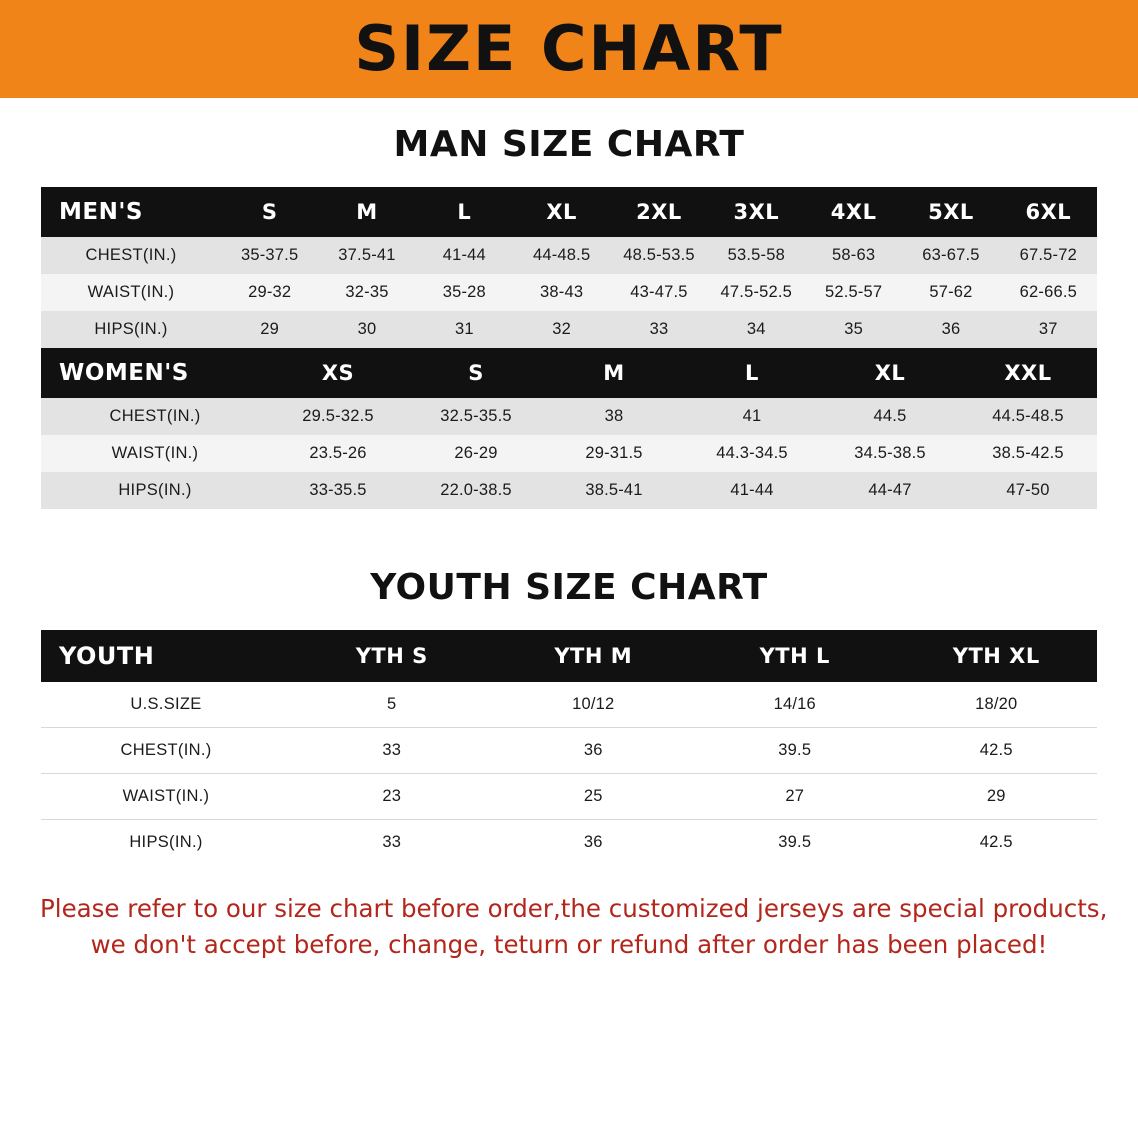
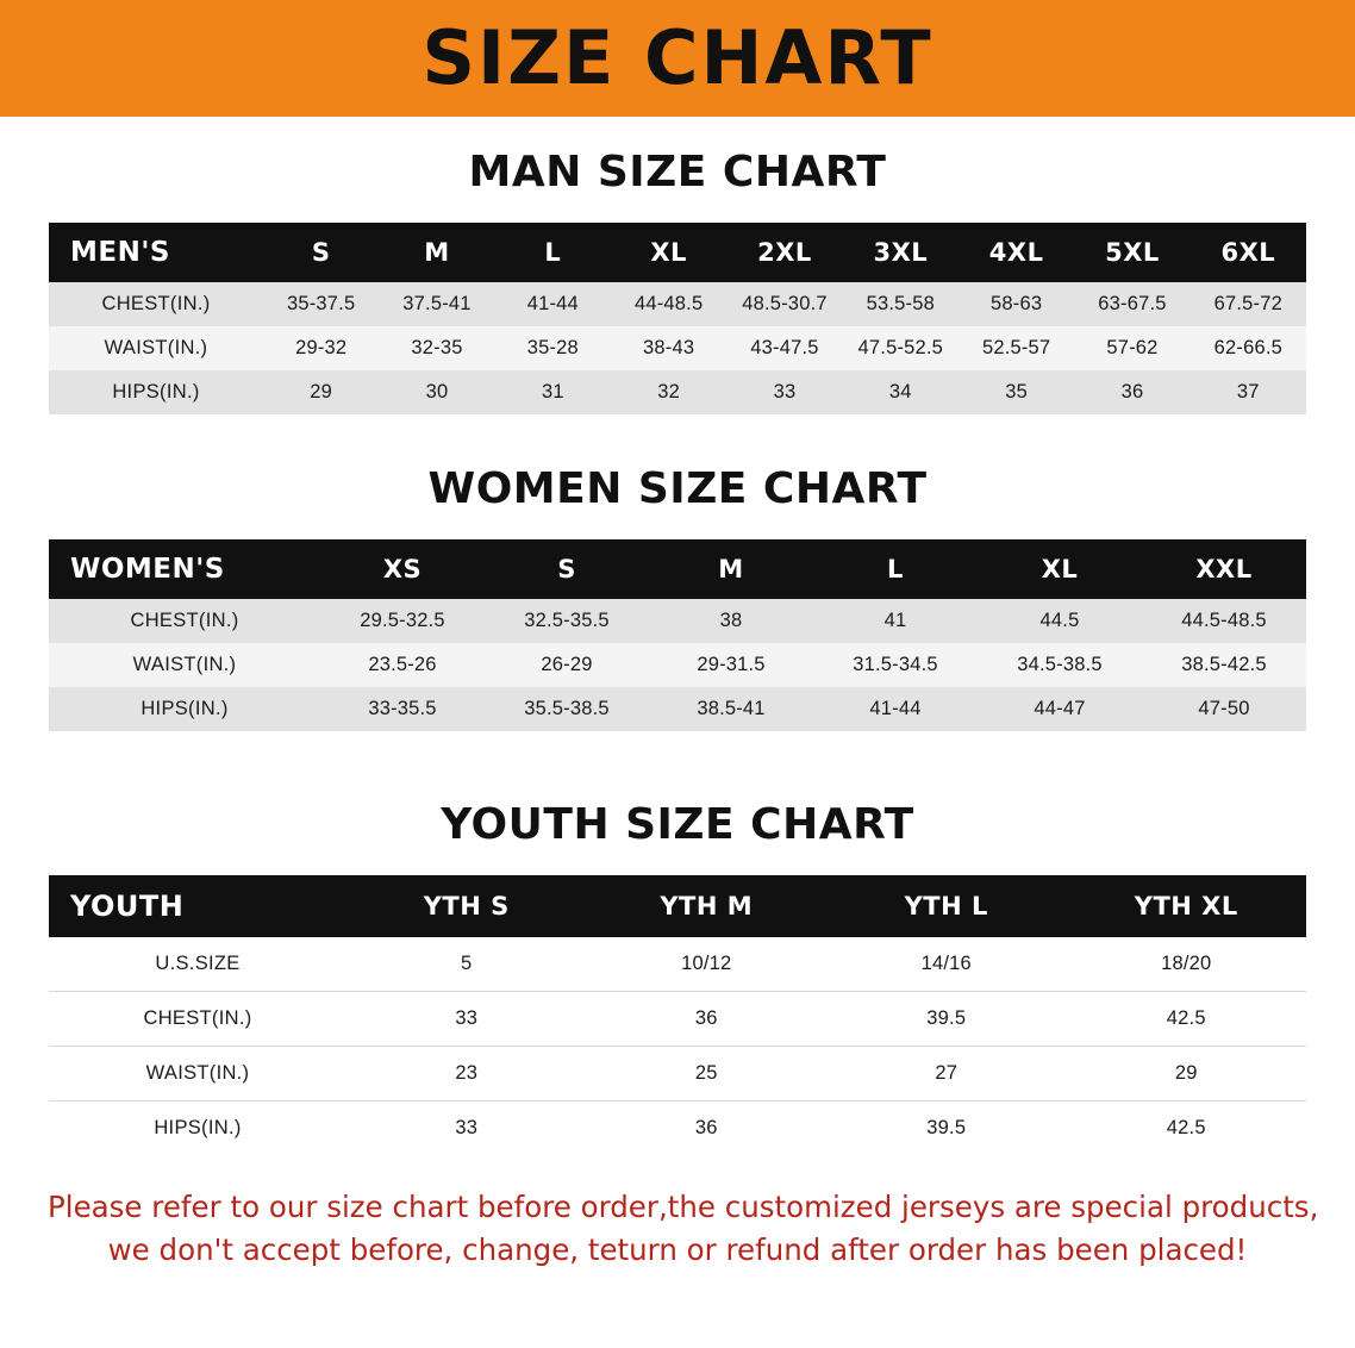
  SIZE CHART
  MAN SIZE CHART
  MEN'S	S	M	L	XL	2XL	3XL	4XL	5XL	6XL
- CHEST(IN.)	35-37.5	37.5-41	41-44	44-48.5	48.5-53.5	53.5-58	58-63	63-67.5	67.5-72
+ CHEST(IN.)	35-37.5	37.5-41	41-44	44-48.5	48.5-30.7	53.5-58	58-63	63-67.5	67.5-72
  WAIST(IN.)	29-32	32-35	35-28	38-43	43-47.5	47.5-52.5	52.5-57	57-62	62-66.5
  HIPS(IN.)	29	30	31	32	33	34	35	36	37
+ WOMEN SIZE CHART
  WOMEN'S	XS	S	M	L	XL	XXL
  CHEST(IN.)	29.5-32.5	32.5-35.5	38	41	44.5	44.5-48.5
- WAIST(IN.)	23.5-26	26-29	29-31.5	44.3-34.5	34.5-38.5	38.5-42.5
+ WAIST(IN.)	23.5-26	26-29	29-31.5	31.5-34.5	34.5-38.5	38.5-42.5
- HIPS(IN.)	33-35.5	22.0-38.5	38.5-41	41-44	44-47	47-50
+ HIPS(IN.)	33-35.5	35.5-38.5	38.5-41	41-44	44-47	47-50
  YOUTH SIZE CHART
  YOUTH	YTH S	YTH M	YTH L	YTH XL
  U.S.SIZE	5	10/12	14/16	18/20
  CHEST(IN.)	33	36	39.5	42.5
  WAIST(IN.)	23	25	27	29
  HIPS(IN.)	33	36	39.5	42.5
  Please refer to our size chart before order,the customized jerseys are special products,
  we don't accept before, change, teturn or refund after order has been placed!
